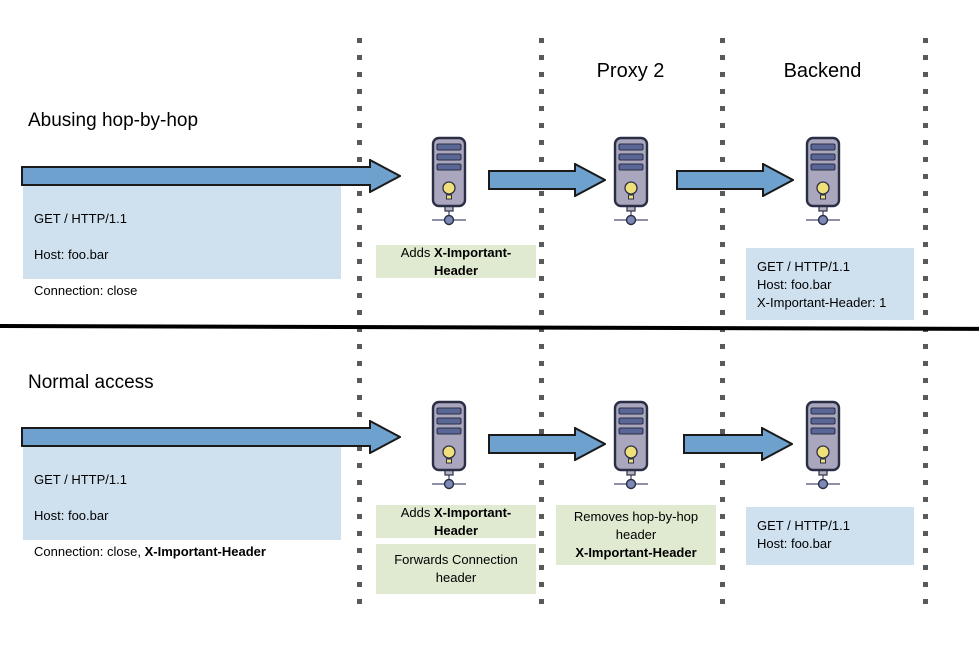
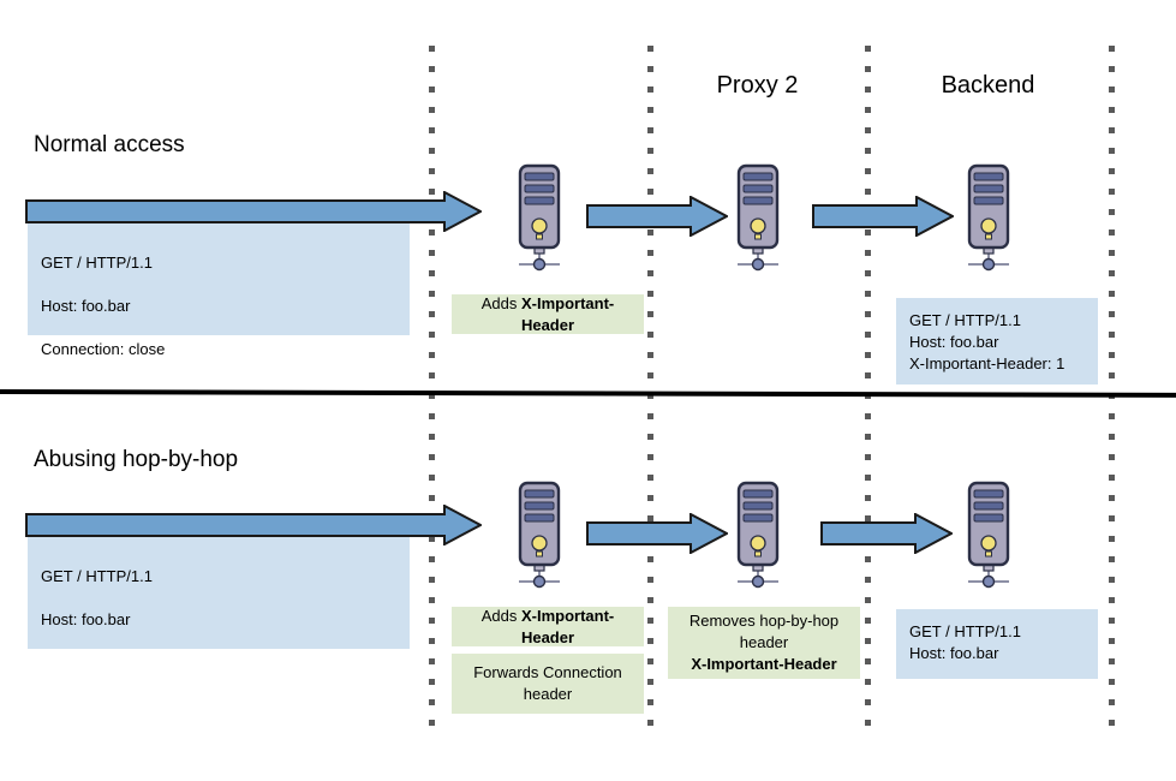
  Proxy 2
  Backend
- Abusing hop-by-hop
+ Normal access
  GET / HTTP/1.1
  Host: foo.bar
  Connection: close
  Adds X-Important-Header
  GET / HTTP/1.1
  Host: foo.bar
  X-Important-Header: 1
- Normal access
+ Abusing hop-by-hop
  GET / HTTP/1.1
  Host: foo.bar
- Connection: close, X-Important-Header
  Adds X-Important-Header
  Forwards Connection header
  Removes hop-by-hop header
  X-Important-Header
  GET / HTTP/1.1
  Host: foo.bar
